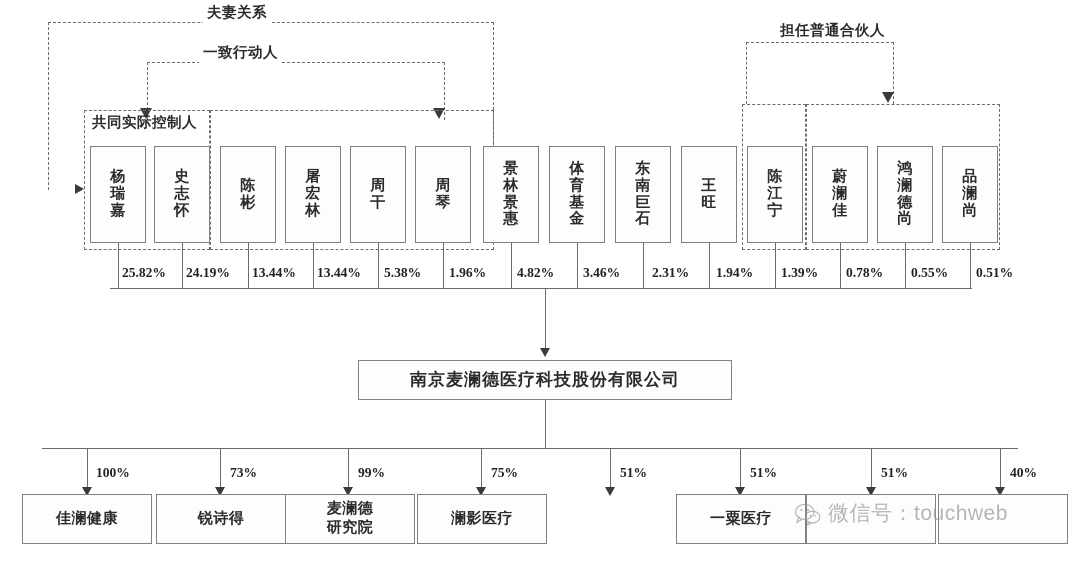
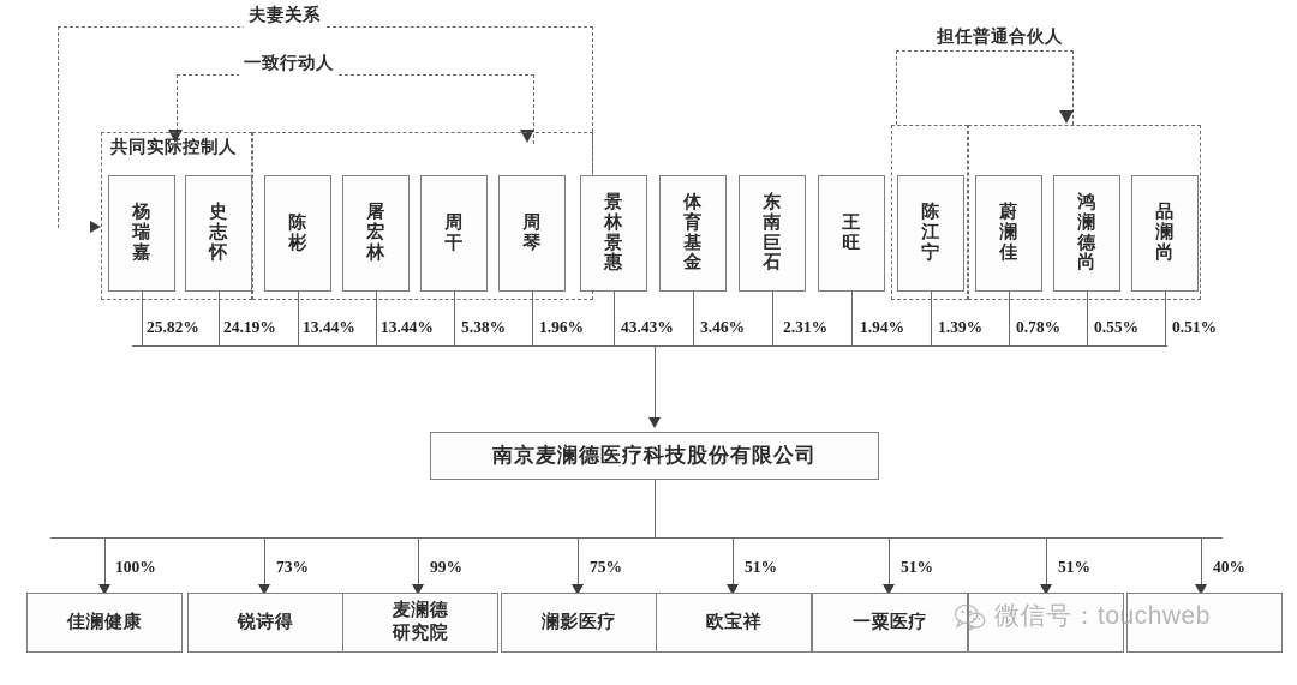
  夫妻关系
  一致行动人
  共同实际控制人
  担任普通合伙人
  杨瑞嘉
  史志怀
  陈彬
  屠宏林
  周干
  周琴
  景林景惠
  体育基金
  东南巨石
  王旺
  陈江宁
  蔚澜佳
  鸿澜德尚
  品澜尚
  25.82%
  24.19%
  13.44%
  13.44%
  5.38%
  1.96%
- 4.82%
+ 43.43%
  3.46%
  2.31%
  1.94%
  1.39%
  0.78%
  0.55%
  0.51%
  南京麦澜德医疗科技股份有限公司
  100%
  73%
  99%
  75%
  51%
  51%
  51%
  40%
  佳澜健康
  锐诗得
  麦澜德
  研究院
  澜影医疗
+ 欧宝祥
  一粟医疗
  微信号：touchweb
